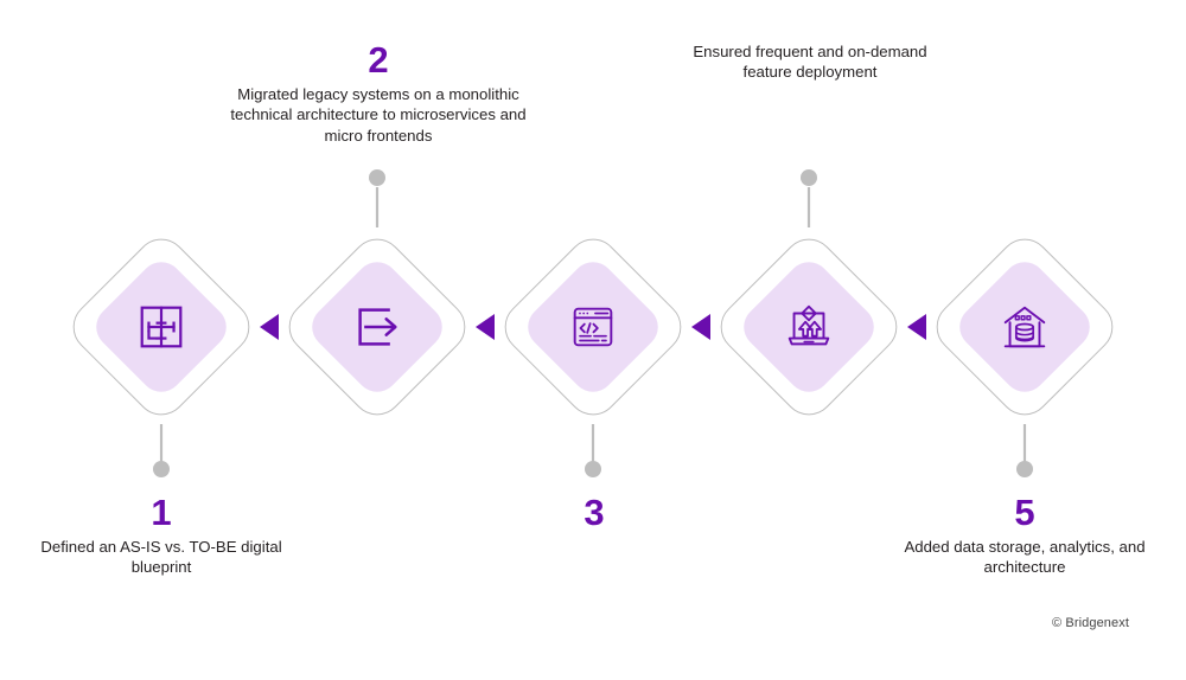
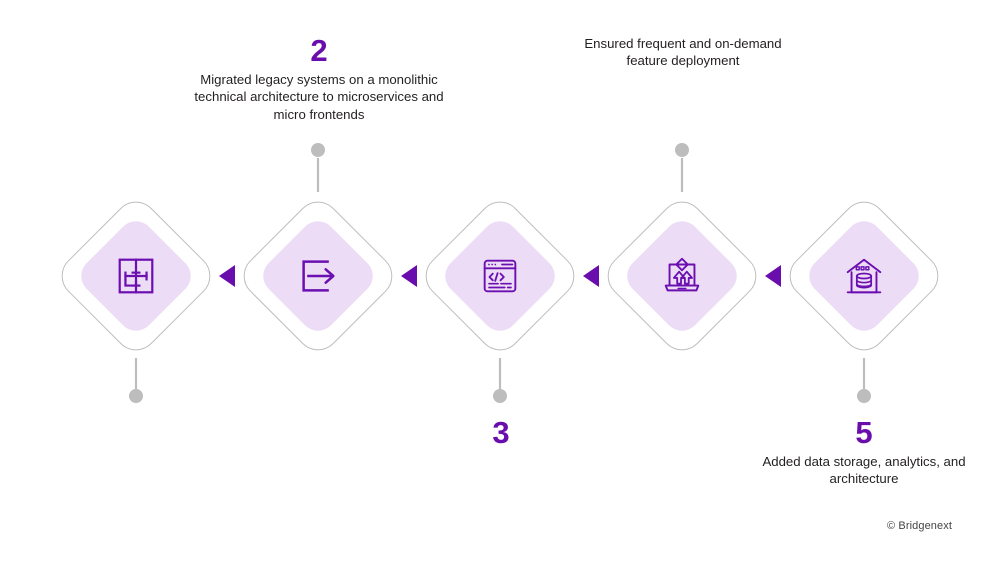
- 1
- Defined an AS-IS vs. TO-BE digital blueprint
  2
  Migrated legacy systems on a monolithic technical architecture to microservices and micro frontends
  3
  Ensured frequent and on-demand feature deployment
  5
  Added data storage, analytics, and architecture
  © Bridgenext
